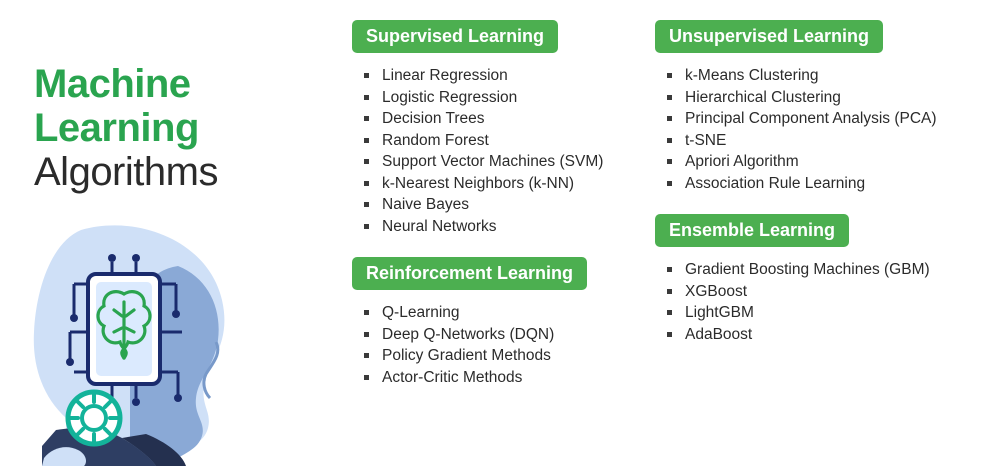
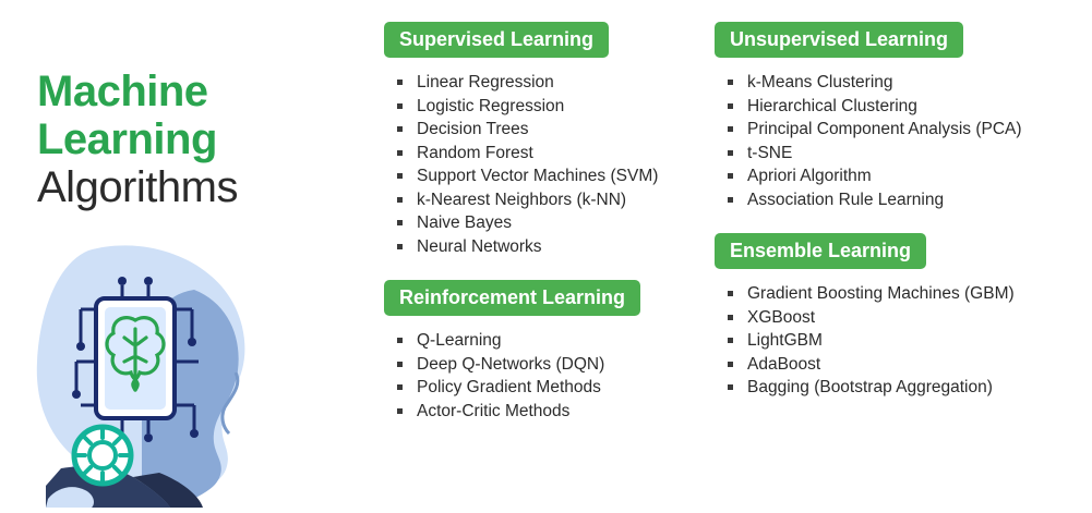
  Machine
  Learning
  Algorithms
  Supervised Learning
  Linear Regression
  Logistic Regression
  Decision Trees
  Random Forest
  Support Vector Machines (SVM)
  k-Nearest Neighbors (k-NN)
  Naive Bayes
  Neural Networks
  Reinforcement Learning
  Q-Learning
  Deep Q-Networks (DQN)
  Policy Gradient Methods
  Actor-Critic Methods
  Unsupervised Learning
  k-Means Clustering
  Hierarchical Clustering
  Principal Component Analysis (PCA)
  t-SNE
  Apriori Algorithm
  Association Rule Learning
  Ensemble Learning
  Gradient Boosting Machines (GBM)
  XGBoost
  LightGBM
  AdaBoost
+ Bagging (Bootstrap Aggregation)
